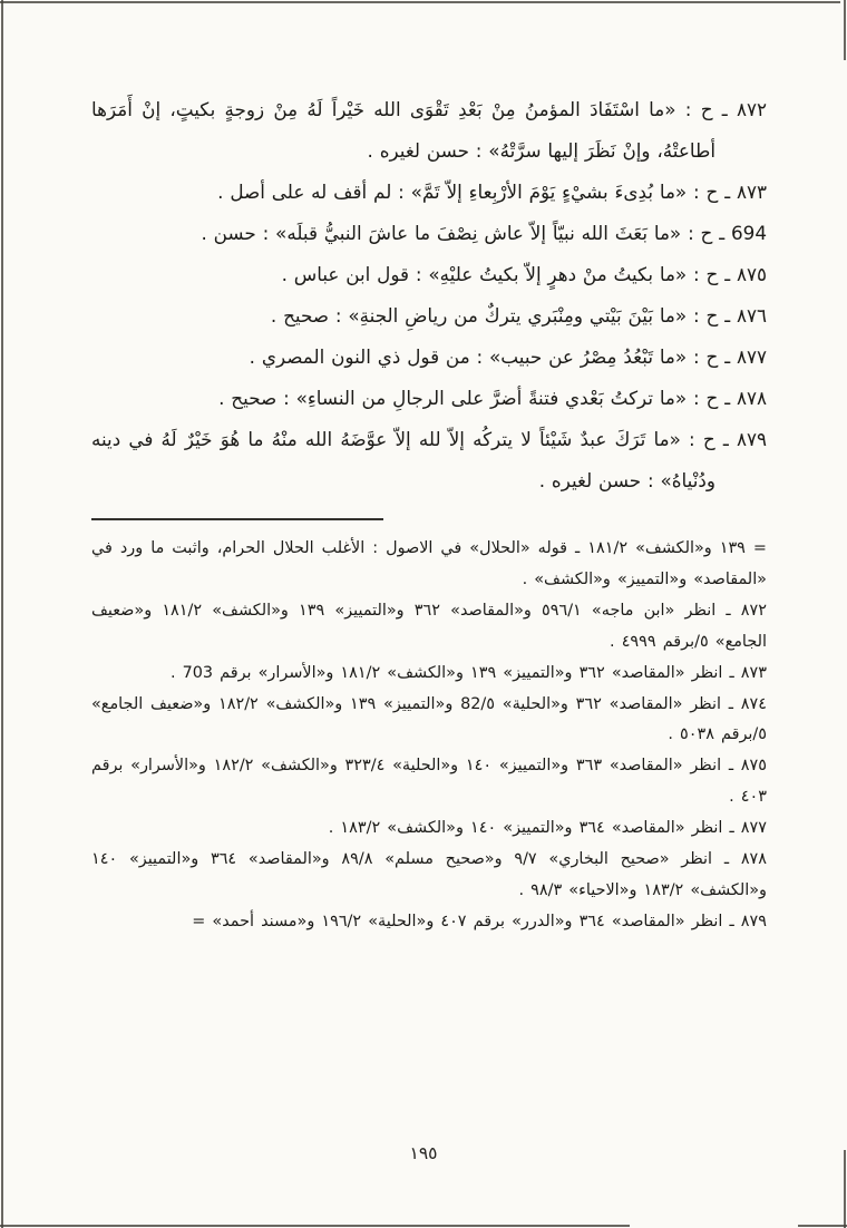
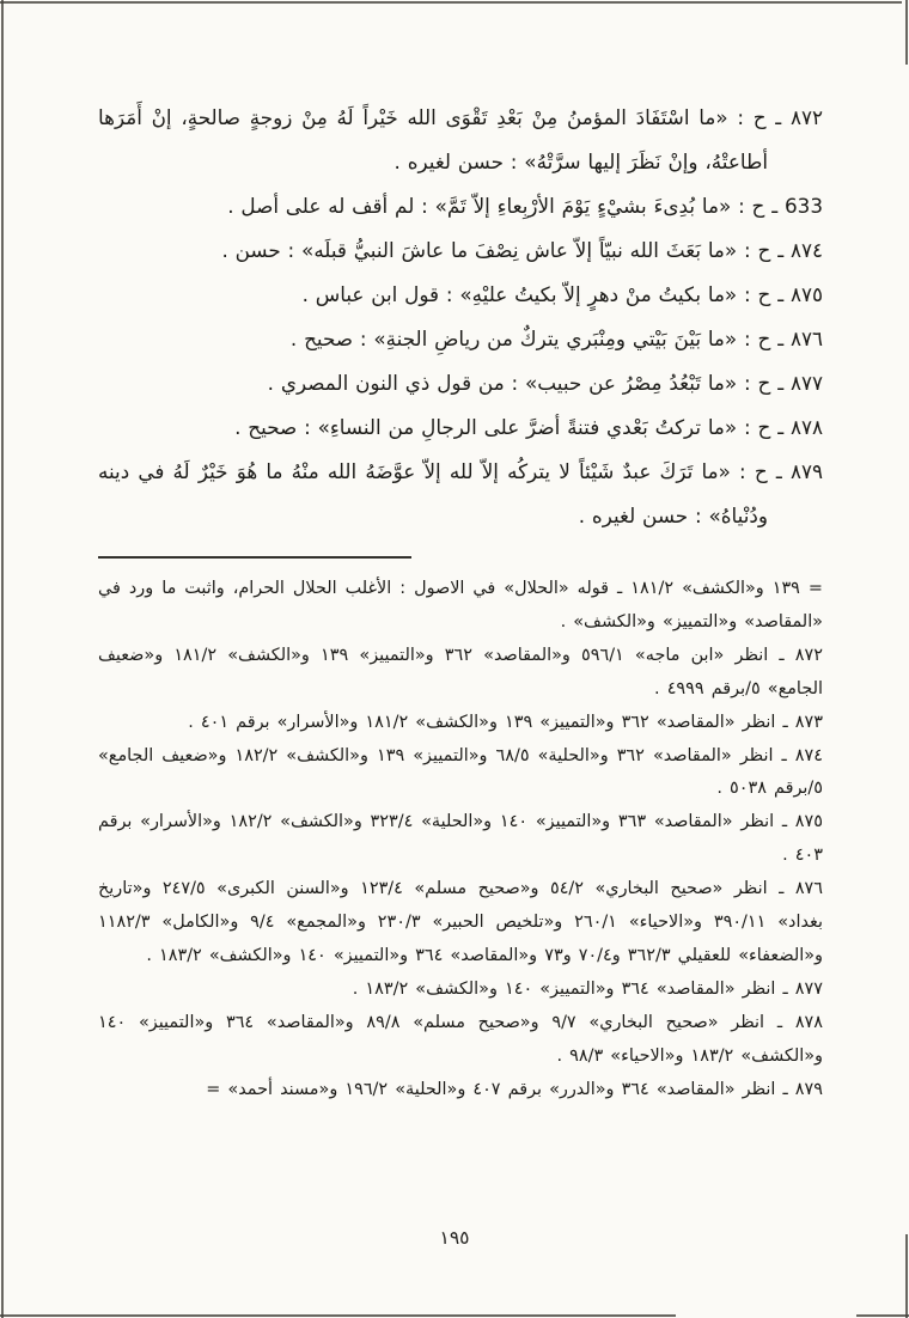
- ٨٧٢ ـ ح : «ما اسْتَفَادَ المؤمنُ مِنْ بَعْدِ تَقْوَى الله خَيْراً لَهُ مِنْ زوجةٍ بكيتٍ، إنْ أَمَرَها أطاعتْهُ، وإنْ نَظَرَ إليها سرَّتْهُ» : حسن لغيره .
+ ٨٧٢ ـ ح : «ما اسْتَفَادَ المؤمنُ مِنْ بَعْدِ تَقْوَى الله خَيْراً لَهُ مِنْ زوجةٍ صالحةٍ، إنْ أَمَرَها أطاعتْهُ، وإنْ نَظَرَ إليها سرَّتْهُ» : حسن لغيره .
- ٨٧٣ ـ ح : «ما بُدِىءَ بشيْءٍ يَوْمَ الأرْبِعاءِ إلاّ تَمَّ» : لم أقف له على أصل .
+ 633 ـ ح : «ما بُدِىءَ بشيْءٍ يَوْمَ الأرْبِعاءِ إلاّ تَمَّ» : لم أقف له على أصل .
- 694 ـ ح : «ما بَعَثَ الله نبيّاً إلاّ عاش نِصْفَ ما عاشَ النبيُّ قبلَه» : حسن .
+ ٨٧٤ ـ ح : «ما بَعَثَ الله نبيّاً إلاّ عاش نِصْفَ ما عاشَ النبيُّ قبلَه» : حسن .
  ٨٧٥ ـ ح : «ما بكيتُ منْ دهرٍ إلاّ بكيتُ عليْهِ» : قول ابن عباس .
  ٨٧٦ ـ ح : «ما بَيْنَ بَيْتي ومِنْبَري يتركٌ من رياضِ الجنةِ» : صحيح .
  ٨٧٧ ـ ح : «ما تَبْعُدُ مِصْرُ عن حبيب» : من قول ذي النون المصري .
  ٨٧٨ ـ ح : «ما تركتُ بَعْدي فتنةً أضرَّ على الرجالِ من النساءِ» : صحيح .
  ٨٧٩ ـ ح : «ما تَرَكَ عبدٌ شَيْئاً لا يتركُه إلاّ لله إلاّ عوَّضَهُ الله منْهُ ما هُوَ خَيْرٌ لَهُ في دينه ودُنْياهُ» : حسن لغيره .
  = ١٣٩ و«الكشف» ١٨١/٢ ـ قوله «الحلال» في الاصول : الأغلب الحلال الحرام، واثبت ما ورد في «المقاصد» و«التمييز» و«الكشف» .
  ٨٧٢ ـ انظر «ابن ماجه» ٥٩٦/١ و«المقاصد» ٣٦٢ و«التمييز» ١٣٩ و«الكشف» ١٨١/٢ و«ضعيف الجامع» ٥/برقم ٤٩٩٩ .
- ٨٧٣ ـ انظر «المقاصد» ٣٦٢ و«التمييز» ١٣٩ و«الكشف» ١٨١/٢ و«الأسرار» برقم 703 .
+ ٨٧٣ ـ انظر «المقاصد» ٣٦٢ و«التمييز» ١٣٩ و«الكشف» ١٨١/٢ و«الأسرار» برقم ٤٠١ .
- ٨٧٤ ـ انظر «المقاصد» ٣٦٢ و«الحلية» 82/٥ و«التمييز» ١٣٩ و«الكشف» ١٨٢/٢ و«ضعيف الجامع» ٥/برقم ٥٠٣٨ .
+ ٨٧٤ ـ انظر «المقاصد» ٣٦٢ و«الحلية» ٦٨/٥ و«التمييز» ١٣٩ و«الكشف» ١٨٢/٢ و«ضعيف الجامع» ٥/برقم ٥٠٣٨ .
  ٨٧٥ ـ انظر «المقاصد» ٣٦٣ و«التمييز» ١٤٠ و«الحلية» ٣٢٣/٤ و«الكشف» ١٨٢/٢ و«الأسرار» برقم ٤٠٣ .
+ ٨٧٦ ـ انظر «صحيح البخاري» ٥٤/٢ و«صحيح مسلم» ١٢٣/٤ و«السنن الكبرى» ٢٤٧/٥ و«تاريخ بغداد» ٣٩٠/١١ و«الاحياء» ٢٦٠/١ و«تلخيص الحبير» ٢٣٠/٣ و«المجمع» ٩/٤ و«الكامل» ١١٨٢/٣ و«الضعفاء» للعقيلي ٣٦٢/٣ و٧٠/٤ و٧٣ و«المقاصد» ٣٦٤ و«التمييز» ١٤٠ و«الكشف» ١٨٣/٢ .
  ٨٧٧ ـ انظر «المقاصد» ٣٦٤ و«التمييز» ١٤٠ و«الكشف» ١٨٣/٢ .
  ٨٧٨ ـ انظر «صحيح البخاري» ٩/٧ و«صحيح مسلم» ٨٩/٨ و«المقاصد» ٣٦٤ و«التمييز» ١٤٠ و«الكشف» ١٨٣/٢ و«الاحياء» ٩٨/٣ .
  ٨٧٩ ـ انظر «المقاصد» ٣٦٤ و«الدرر» برقم ٤٠٧ و«الحلية» ١٩٦/٢ و«مسند أحمد» =
  ١٩٥
